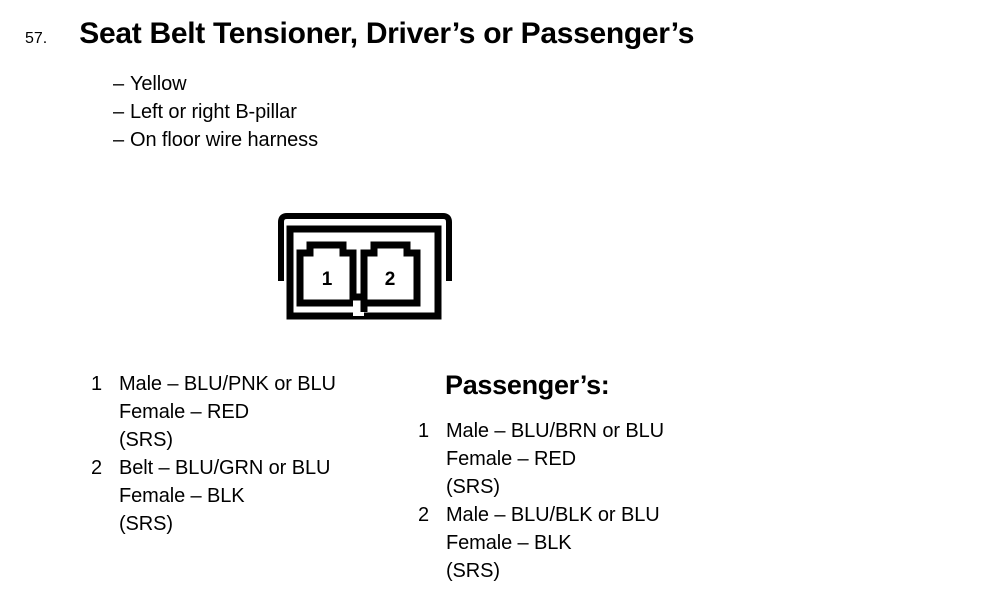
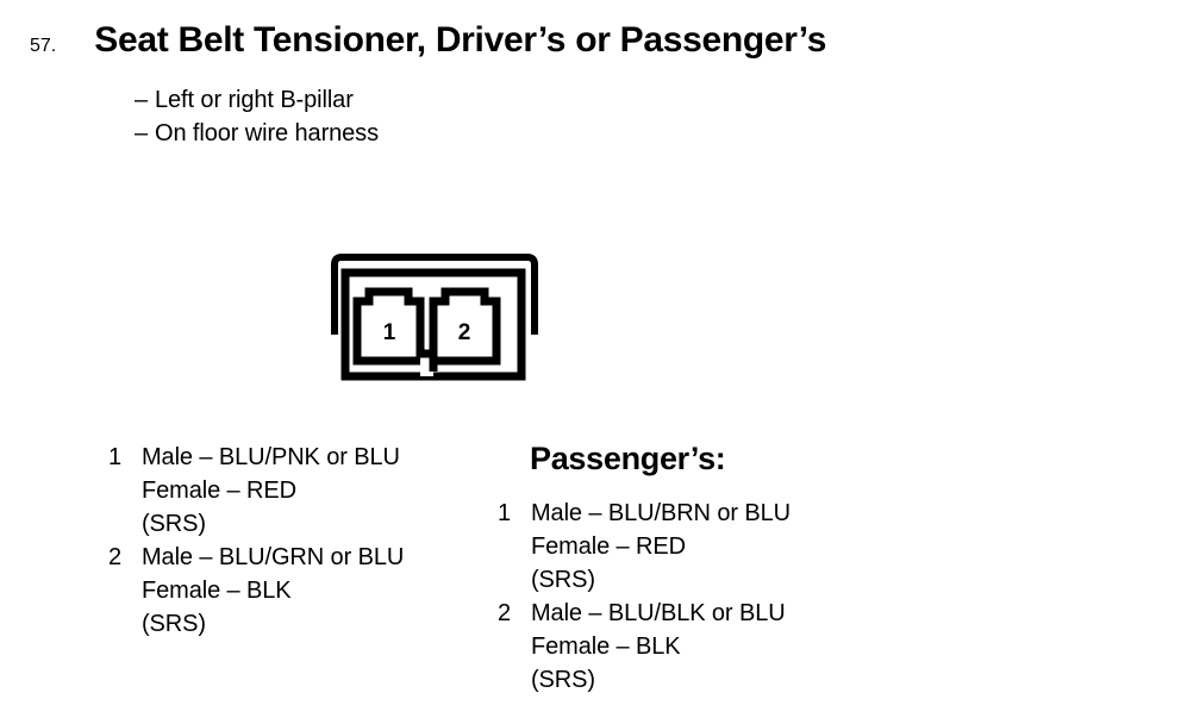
  57.
  Seat Belt Tensioner, Driver’s or Passenger’s
- – Yellow
  – Left or right B-pillar
  – On floor wire harness
  1
  2
  1
  Male – BLU/PNK or BLU
  Female – RED
  (SRS)
  2
- Belt – BLU/GRN or BLU
+ Male – BLU/GRN or BLU
  Female – BLK
  (SRS)
  Passenger’s:
  1
  Male – BLU/BRN or BLU
  Female – RED
  (SRS)
  2
  Male – BLU/BLK or BLU
  Female – BLK
  (SRS)
